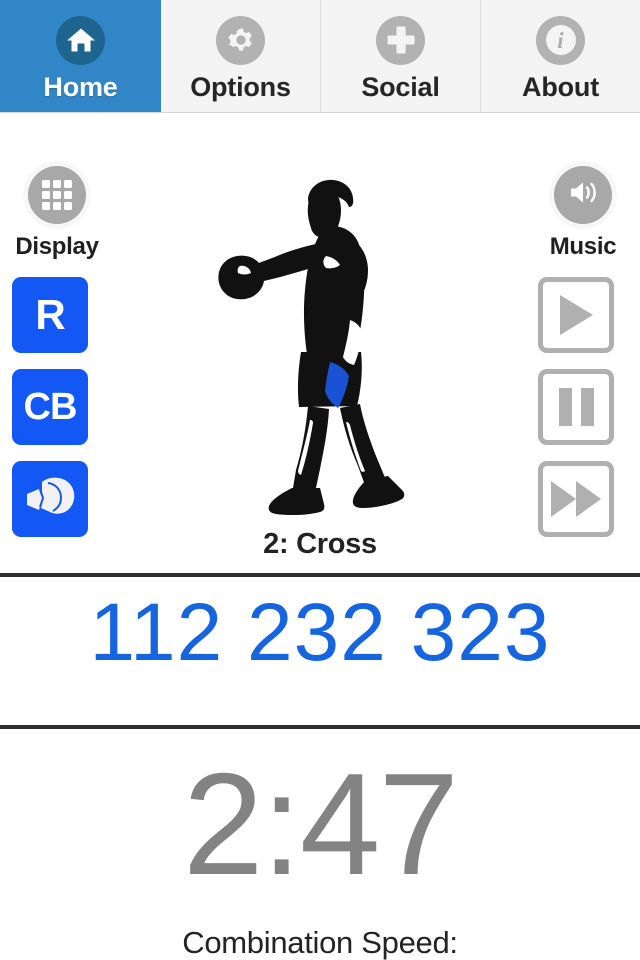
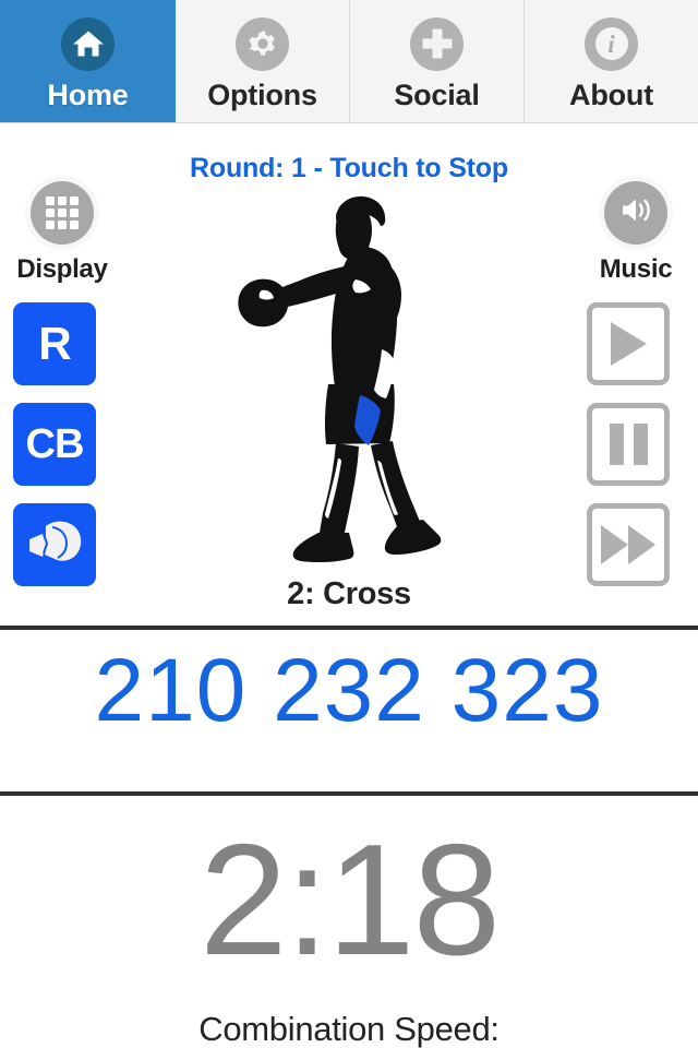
  Home
  Options
  Social
  i
  About
+ Round: 1 - Touch to Stop
  Display
  R
  CB
  Music
  2: Cross
- 112 232 323
+ 210 232 323
- 2:47
+ 2:18
  Combination Speed:
